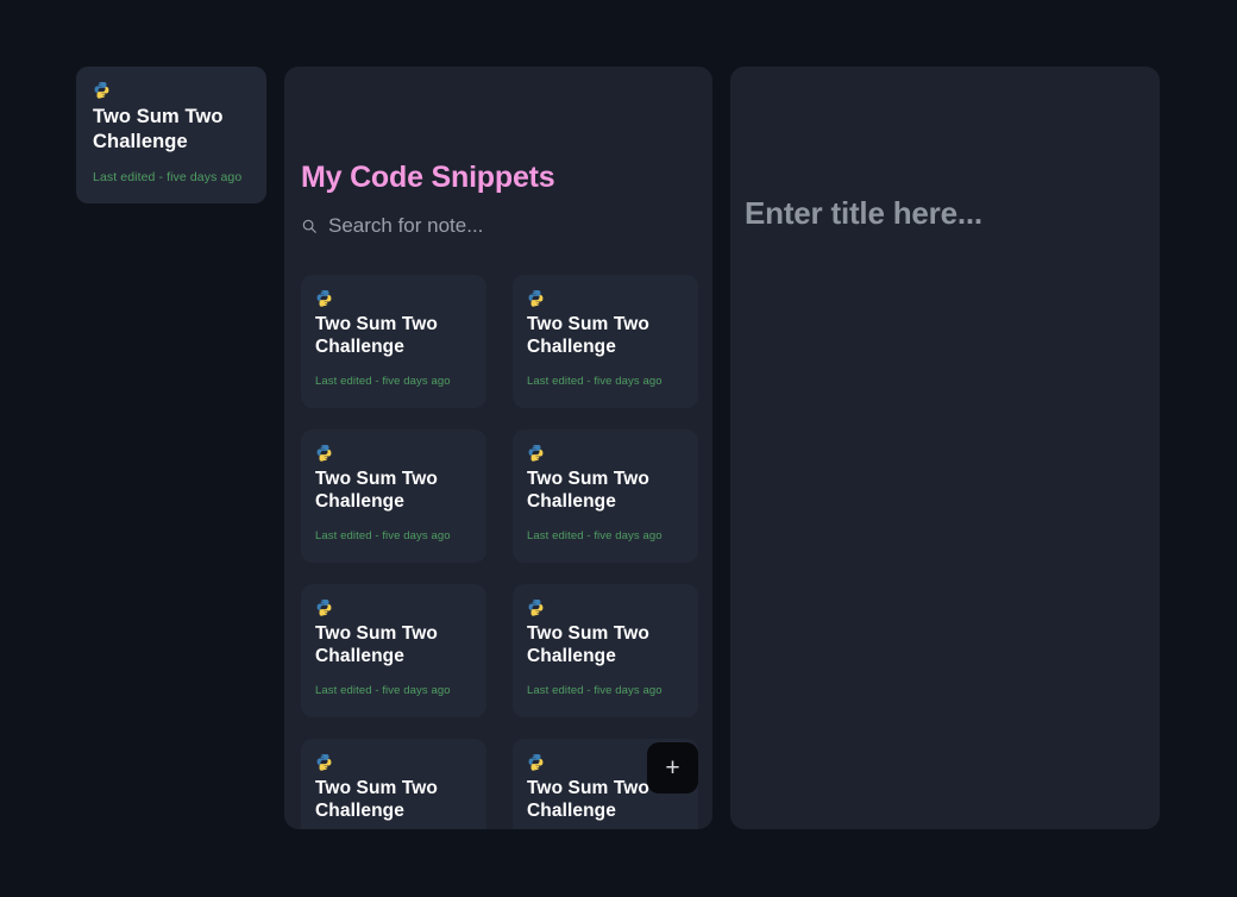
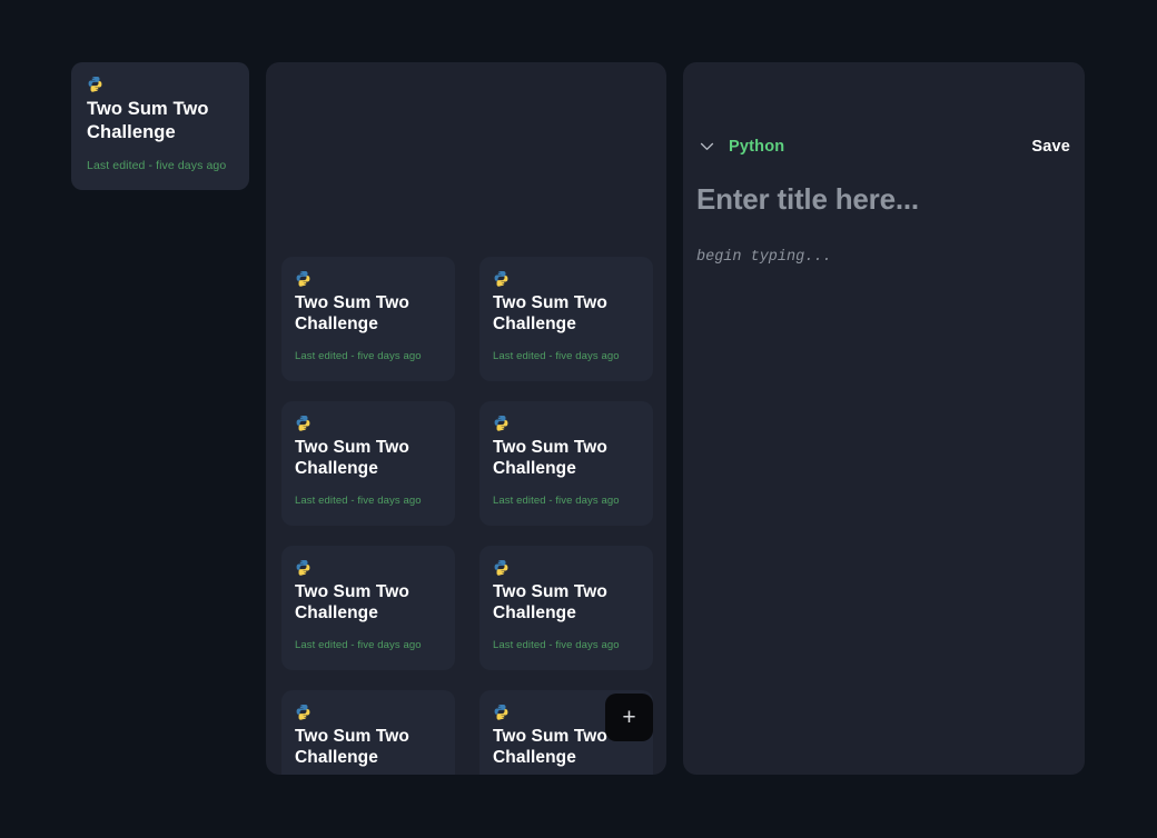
  Two Sum Two Challenge
  Last edited - five days ago
- My Code Snippets
- Search for note...
  Two Sum Two Challenge
  Last edited - five days ago
  Two Sum Two Challenge
  Last edited - five days ago
  Two Sum Two Challenge
  Last edited - five days ago
  Two Sum Two Challenge
  Last edited - five days ago
  Two Sum Two Challenge
  Last edited - five days ago
  Two Sum Two Challenge
  Last edited - five days ago
  Two Sum Two Challenge
  Two Sum Two Challenge
  +
+ Python
+ Save
  Enter title here...
+ begin typing...
